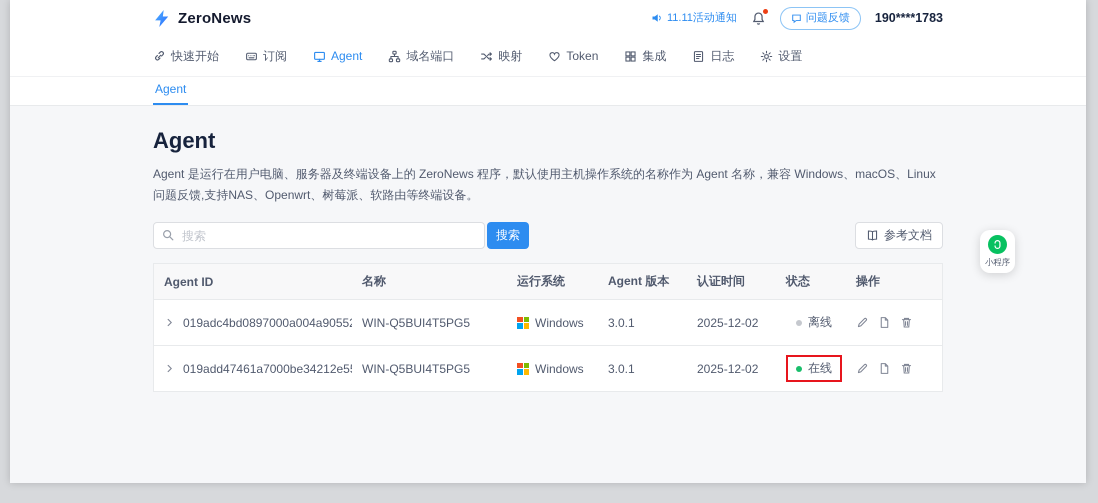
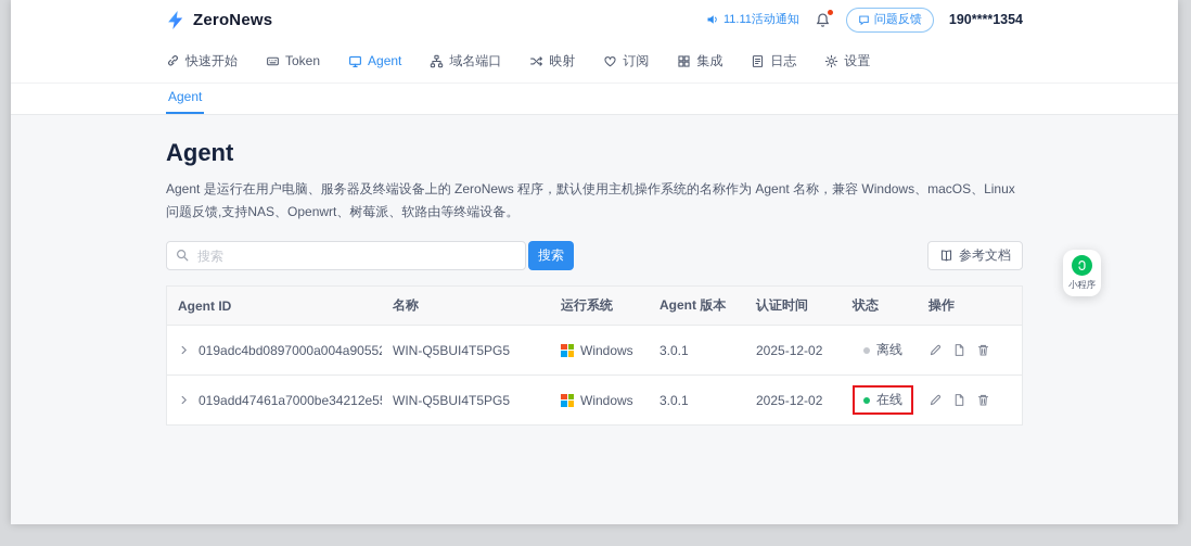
  ZeroNews
  11.11活动通知
  问题反馈
- 190****1783
+ 190****1354
  快速开始
- 订阅
+ Token
  Agent
  域名端口
  映射
- Token
+ 订阅
  集成
  日志
  设置
  Agent
  Agent
  Agent 是运行在用户电脑、服务器及终端设备上的 ZeroNews 程序，默认使用主机操作系统的名称作为 Agent 名称，兼容 Windows、macOS、Linux 问题反馈,支持NAS、Openwrt、树莓派、软路由等终端设备。
  搜索
  搜索
  参考文档
  Agent ID	名称	运行系统	Agent 版本	认证时间	状态	操作
  019adc4bd0897000a004a9055	WIN-Q5BUI4T5PG5	Windows	3.0.1	2025-12-02	离线
  019add47461a7000be34212e5	WIN-Q5BUI4T5PG5	Windows	3.0.1	2025-12-02	在线
  小程序
